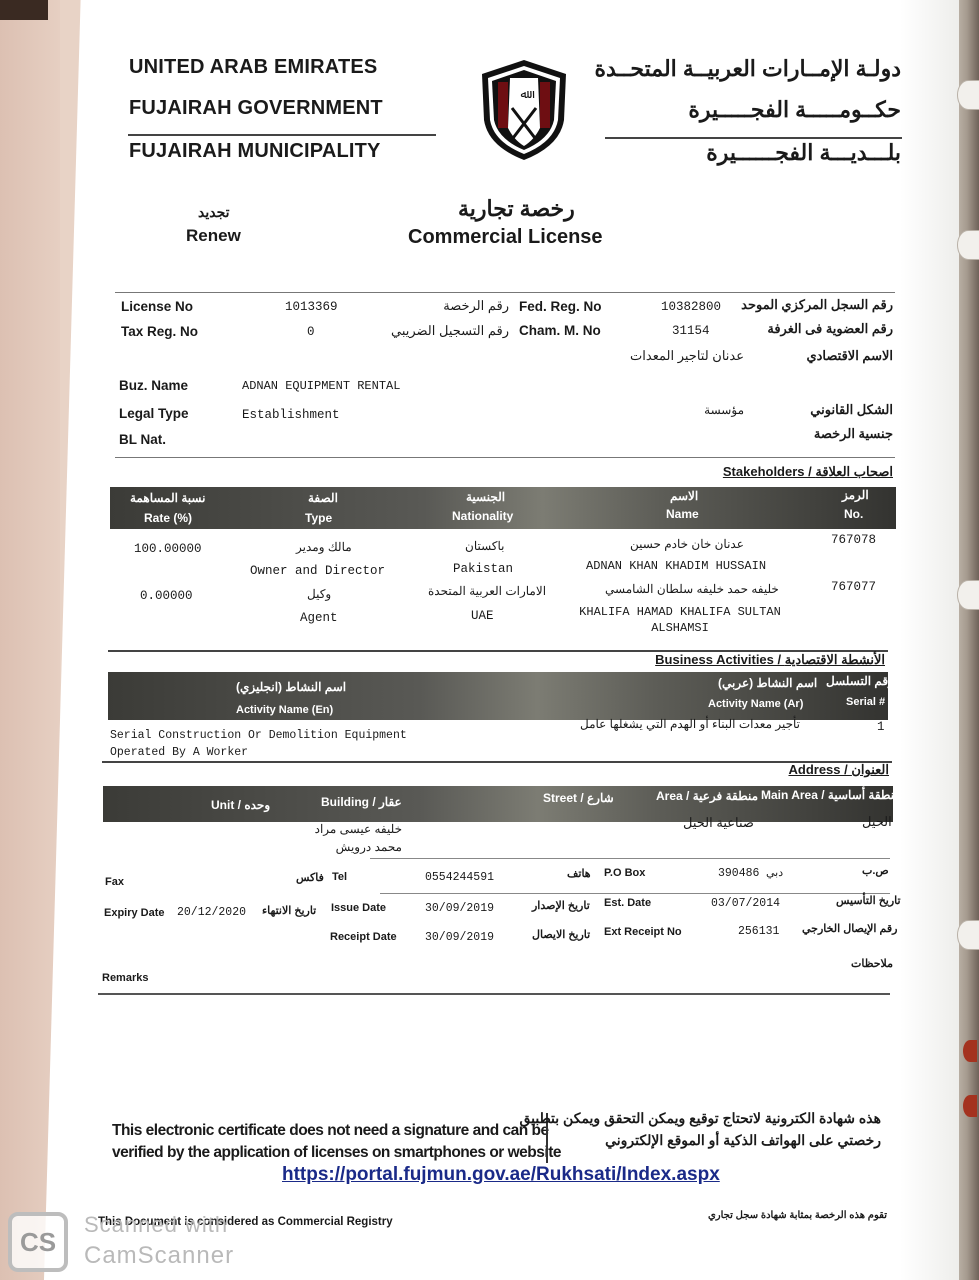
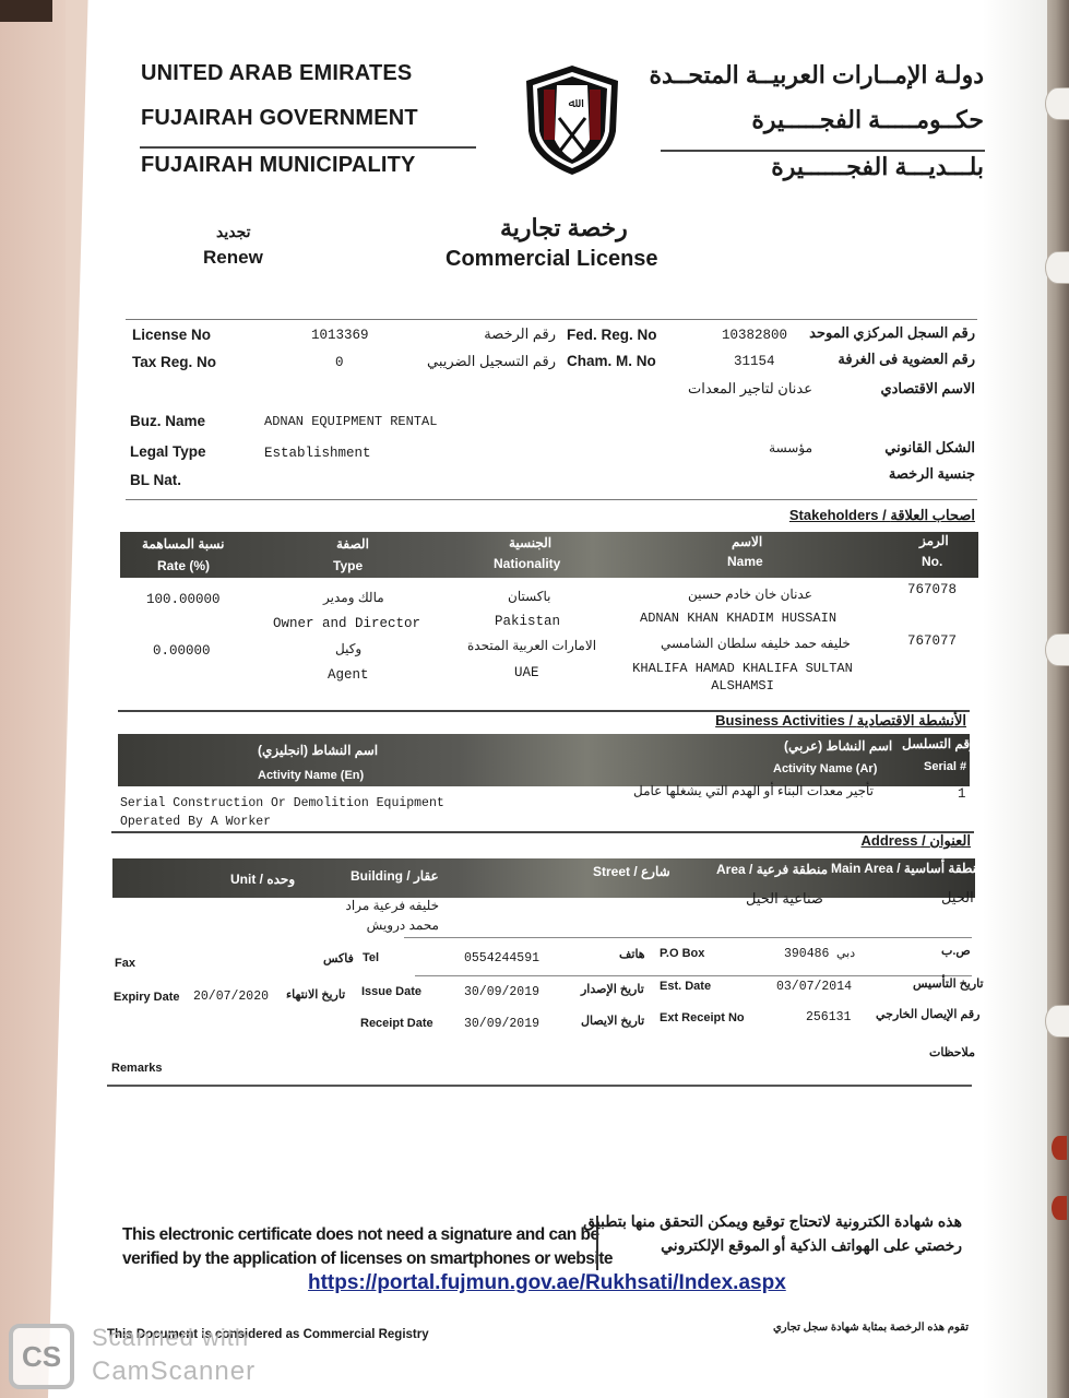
  UNITED ARAB EMIRATES
  FUJAIRAH GOVERNMENT
  FUJAIRAH MUNICIPALITY
  ﷲ
  دولـة الإمــارات العربيــة المتحــدة
  حكــومـــــة الفجـــــيرة
  بلـــديـــة الفجــــــيرة
  تجديد
  Renew
  رخصة تجارية
  Commercial License
  License No
  1013369
  رقم الرخصة
  Fed. Reg. No
  10382800
  رقم السجل المركزي الموحد
  Tax Reg. No
  0
  رقم التسجيل الضريبي
  Cham. M. No
  31154
  رقم العضوية فى الغرفة
  عدنان لتاجير المعدات
  الاسم الاقتصادي
  Buz. Name
  ADNAN EQUIPMENT RENTAL
  Legal Type
  Establishment
  مؤسسة
  الشكل القانوني
  BL Nat.
  جنسية الرخصة
  Stakeholders / اصحاب العلاقة
  نسبة المساهمة
  Rate (%)
  الصفة
  Type
  الجنسية
  Nationality
  الاسم
  Name
  الرمز
  No.
  100.00000
  مالك ومدير
  باكستان
  عدنان خان خادم حسين
  767078
  Owner and Director
  Pakistan
  ADNAN KHAN KHADIM HUSSAIN
  0.00000
  وكيل
  الامارات العربية المتحدة
  خليفه حمد خليفه سلطان الشامسي
  767077
  Agent
  UAE
  KHALIFA HAMAD KHALIFA SULTAN ALSHAMSI
  Business Activities / الأنشطة الاقتصادية
  اسم النشاط (انجليزي)
  Activity Name (En)
  اسم النشاط (عربي)
  Activity Name (Ar)
  قم التسلسل
  Serial #
  Serial Construction Or Demolition Equipment Operated By A Worker
  تأجير معدات البناء أو الهدم التي يشغلها عامل
  1
  Address / العنوان
  Unit / وحده
  Building / عقار
  Street / شارع
  Area / منطقة فرعية
  Main Area / منطقة أساسية
- خليفه عيسى مراد محمد درويش
+ خليفه فرعية مراد محمد درويش
  صناعية الحيل
  الحيل
  Fax
  فاكس
  Tel
  0554244591
  هاتف
  P.O Box
  390486
  دبي
  ص.ب
  Expiry Date
- 20/12/2020
+ 20/07/2020
  تاريخ الانتهاء
  Issue Date
  30/09/2019
  تاريخ الإصدار
  Est. Date
  03/07/2014
  تاريخ التأسيس
  Receipt Date
  30/09/2019
  تاريخ الايصال
  Ext Receipt No
  256131
  رقم الإيصال الخارجي
  ملاحظات
  Remarks
  This electronic certificate does not need a signature and can be
  verified by the application of licenses on smartphones or webste
- هذه شهادة الكترونية لاتحتاج توقيع ويمكن التحقق ويمكن بتطبيق
+ هذه شهادة الكترونية لاتحتاج توقيع ويمكن التحقق منها بتطبيق
  رخصتي على الهواتف الذكية أو الموقع الإلكتروني
  https://portal.fujmun.gov.ae/Rukhsati/Index.aspx
  This Document is considered as Commercial Registry
  تقوم هذه الرخصة بمثابة شهادة سجل تجاري
  CS
  Scanned with
  CamScanner
